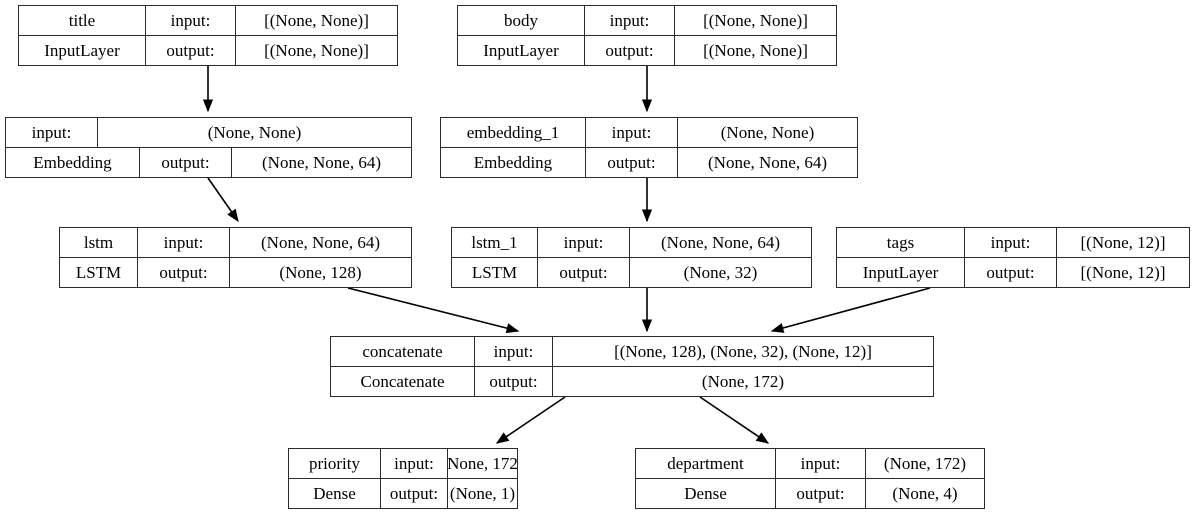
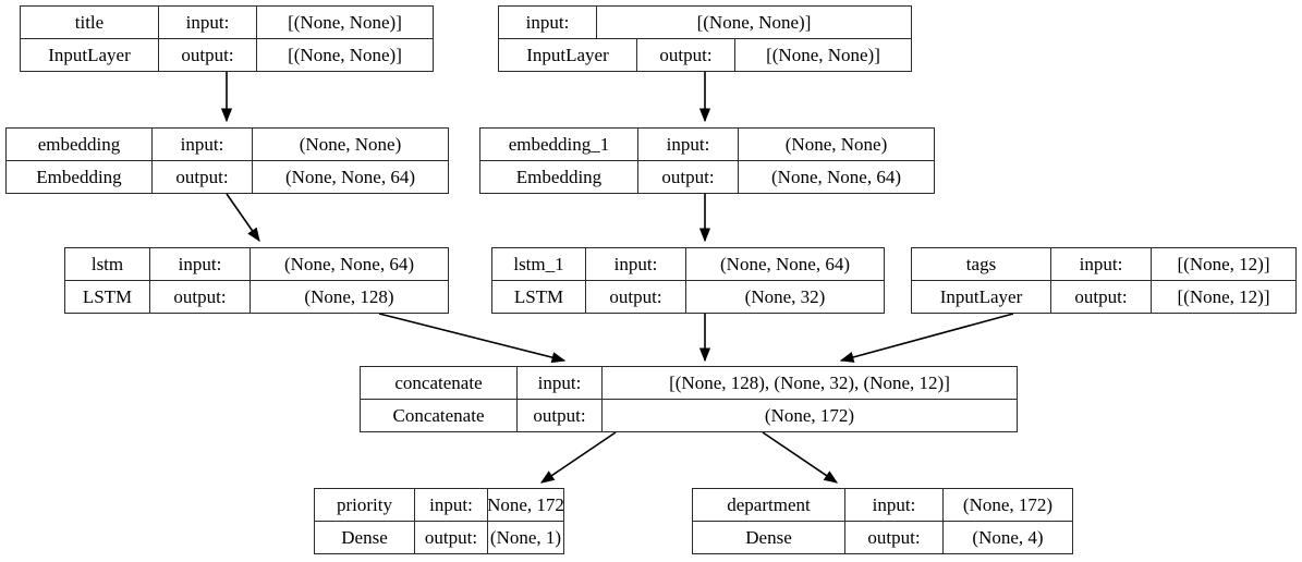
  title
  input:
  [(None, None)]
  InputLayer
  output:
  [(None, None)]
- body
  input:
  [(None, None)]
  InputLayer
  output:
  [(None, None)]
+ embedding
  input:
  (None, None)
  Embedding
  output:
  (None, None, 64)
  embedding_1
  input:
  (None, None)
  Embedding
  output:
  (None, None, 64)
  lstm
  input:
  (None, None, 64)
  LSTM
  output:
  (None, 128)
  lstm_1
  input:
  (None, None, 64)
  LSTM
  output:
  (None, 32)
  tags
  input:
  [(None, 12)]
  InputLayer
  output:
  [(None, 12)]
  concatenate
  input:
  [(None, 128), (None, 32), (None, 12)]
  Concatenate
  output:
  (None, 172)
  priority
  input:
  None, 172
  Dense
  output:
  (None, 1)
  department
  input:
  (None, 172)
  Dense
  output:
  (None, 4)
